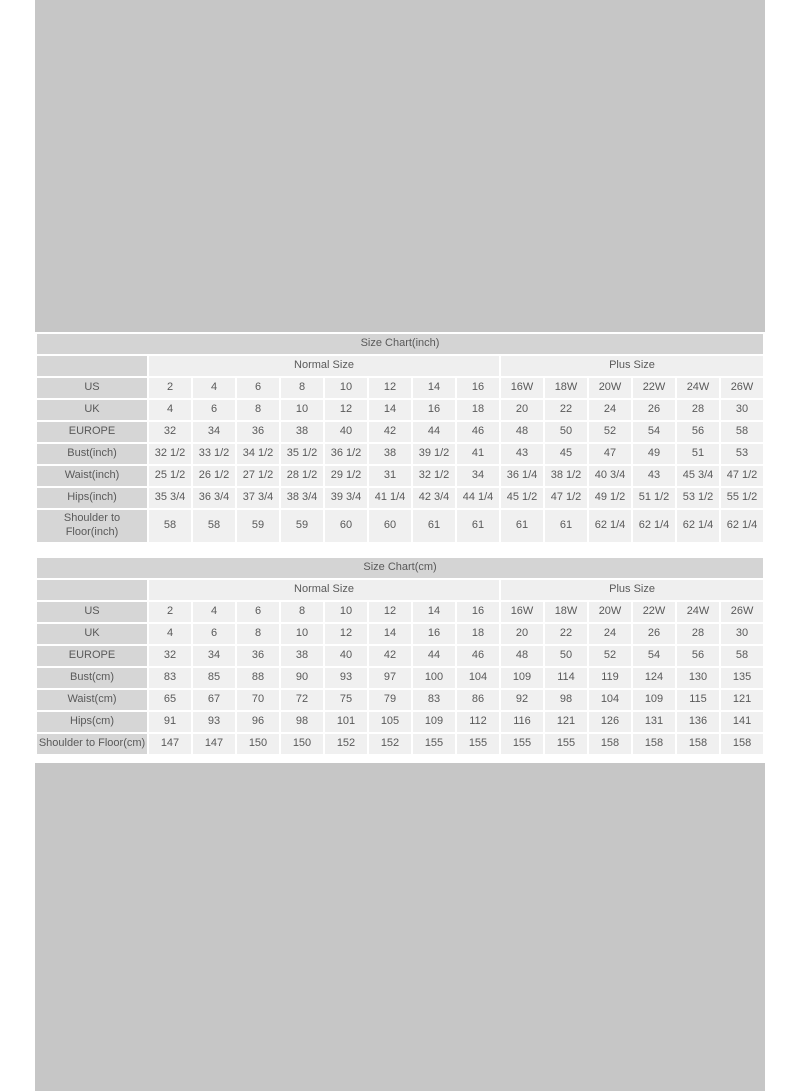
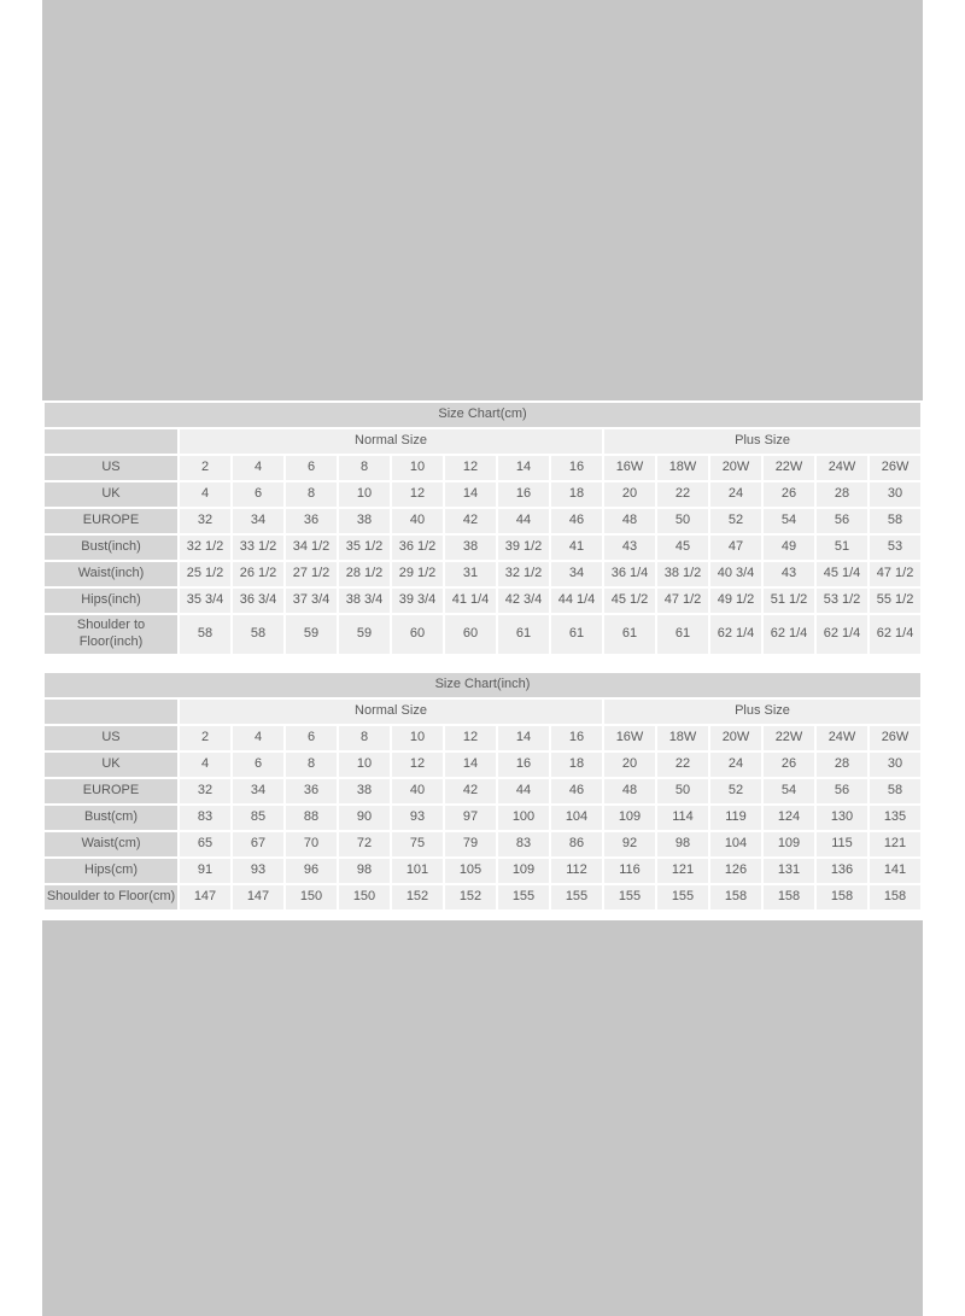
- Size Chart(inch)
+ Size Chart(cm)
  	Normal Size	Plus Size
  US	2	4	6	8	10	12	14	16	16W	18W	20W	22W	24W	26W
  UK	4	6	8	10	12	14	16	18	20	22	24	26	28	30
  EUROPE	32	34	36	38	40	42	44	46	48	50	52	54	56	58
  Bust(inch)	32 1/2	33 1/2	34 1/2	35 1/2	36 1/2	38	39 1/2	41	43	45	47	49	51	53
- Waist(inch)	25 1/2	26 1/2	27 1/2	28 1/2	29 1/2	31	32 1/2	34	36 1/4	38 1/2	40 3/4	43	45 3/4	47 1/2
+ Waist(inch)	25 1/2	26 1/2	27 1/2	28 1/2	29 1/2	31	32 1/2	34	36 1/4	38 1/2	40 3/4	43	45 1/4	47 1/2
  Hips(inch)	35 3/4	36 3/4	37 3/4	38 3/4	39 3/4	41 1/4	42 3/4	44 1/4	45 1/2	47 1/2	49 1/2	51 1/2	53 1/2	55 1/2
  Shoulder to Floor(inch)	58	58	59	59	60	60	61	61	61	61	62 1/4	62 1/4	62 1/4	62 1/4
- Size Chart(cm)
+ Size Chart(inch)
  	Normal Size	Plus Size
  US	2	4	6	8	10	12	14	16	16W	18W	20W	22W	24W	26W
  UK	4	6	8	10	12	14	16	18	20	22	24	26	28	30
  EUROPE	32	34	36	38	40	42	44	46	48	50	52	54	56	58
  Bust(cm)	83	85	88	90	93	97	100	104	109	114	119	124	130	135
  Waist(cm)	65	67	70	72	75	79	83	86	92	98	104	109	115	121
  Hips(cm)	91	93	96	98	101	105	109	112	116	121	126	131	136	141
  Shoulder to Floor(cm)	147	147	150	150	152	152	155	155	155	155	158	158	158	158
